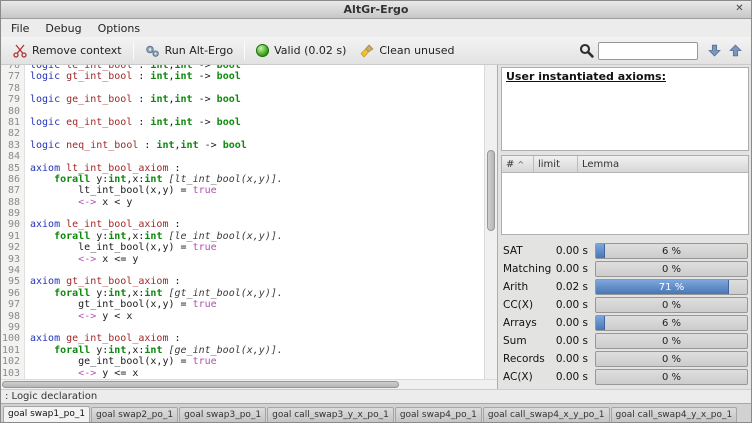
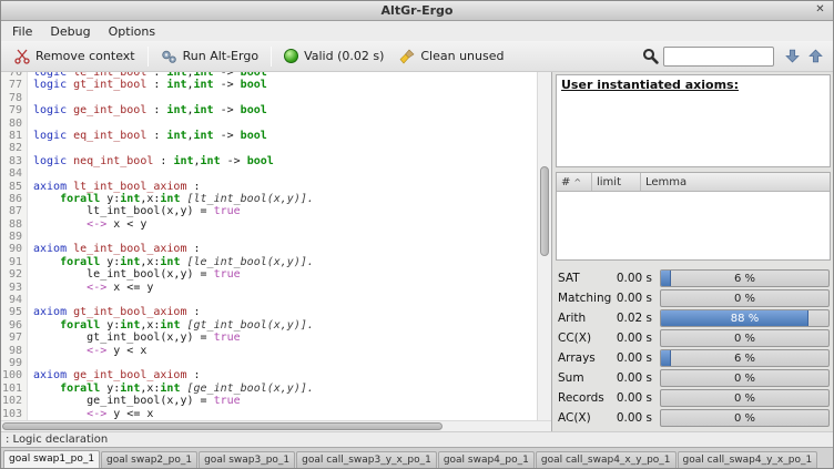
  AltGr-Ergo
  ✕
  File
  Debug
  Options
  Remove context
  Run Alt-Ergo
  Valid (0.02 s)
  Clean unused
  76
  logic le_int_bool : int,int -> bool
  77
  logic gt_int_bool : int,int -> bool
  78
  79
  logic ge_int_bool : int,int -> bool
  80
  81
  logic eq_int_bool : int,int -> bool
  82
  83
  logic neq_int_bool : int,int -> bool
  84
  85
  axiom lt_int_bool_axiom :
  86
  forall y:int,x:int [lt_int_bool(x,y)].
  87
  lt_int_bool(x,y) = true
  88
  <-> x < y
  89
  90
  axiom le_int_bool_axiom :
  91
  forall y:int,x:int [le_int_bool(x,y)].
  92
  le_int_bool(x,y) = true
  93
  <-> x <= y
  94
  95
  axiom gt_int_bool_axiom :
  96
  forall y:int,x:int [gt_int_bool(x,y)].
  97
  gt_int_bool(x,y) = true
  98
  <-> y < x
  99
  100
  axiom ge_int_bool_axiom :
  101
  forall y:int,x:int [ge_int_bool(x,y)].
  102
  ge_int_bool(x,y) = true
  103
  <-> y <= x
  User instantiated axioms:
  #
  ^
  limit
  Lemma
  SAT
  0.00 s
  6 %
  Matching
  0.00 s
  0 %
  Arith
  0.02 s
- 71 %
+ 88 %
  CC(X)
  0.00 s
  0 %
  Arrays
  0.00 s
  6 %
  Sum
  0.00 s
  0 %
  Records
  0.00 s
  0 %
  AC(X)
  0.00 s
  0 %
  : Logic declaration
  goal swap1_po_1
  goal swap2_po_1
  goal swap3_po_1
  goal call_swap3_y_x_po_1
  goal swap4_po_1
  goal call_swap4_x_y_po_1
  goal call_swap4_y_x_po_1
